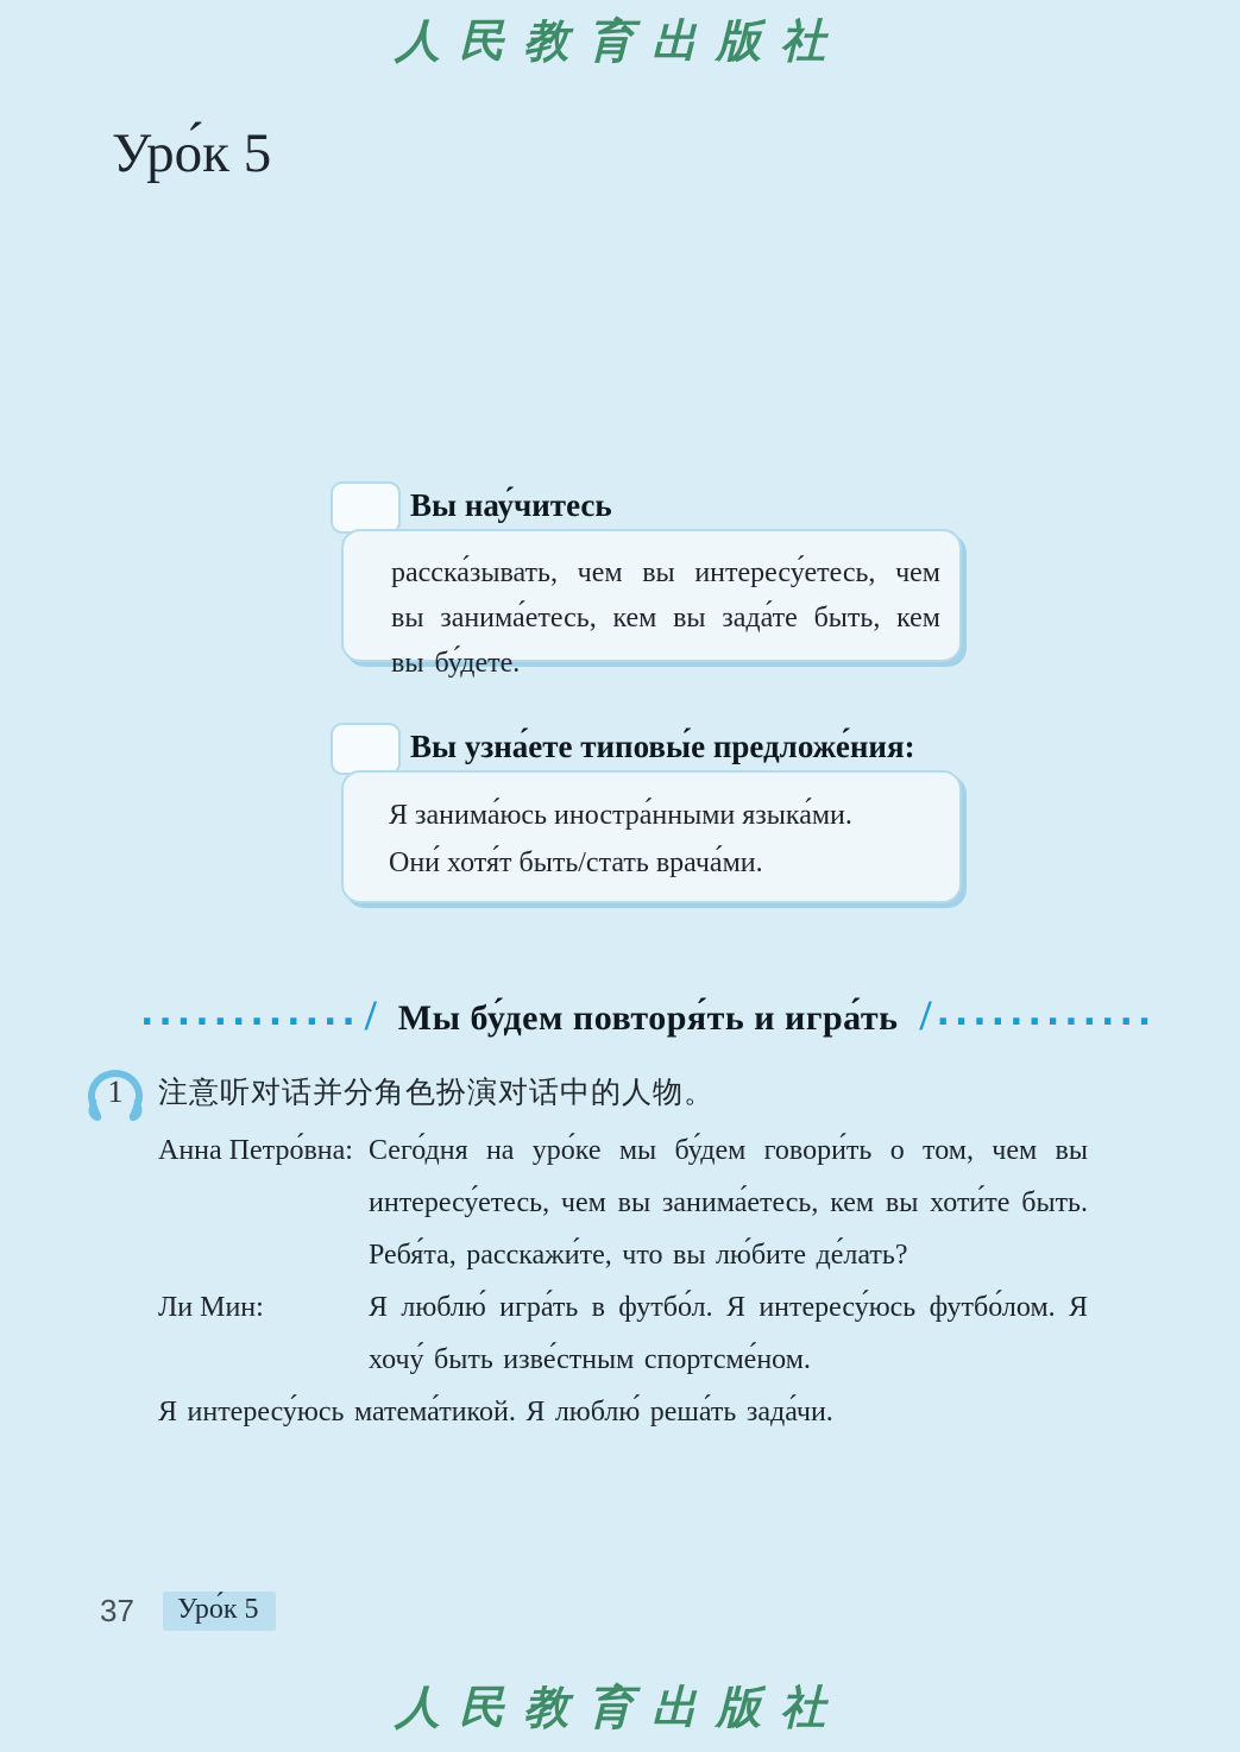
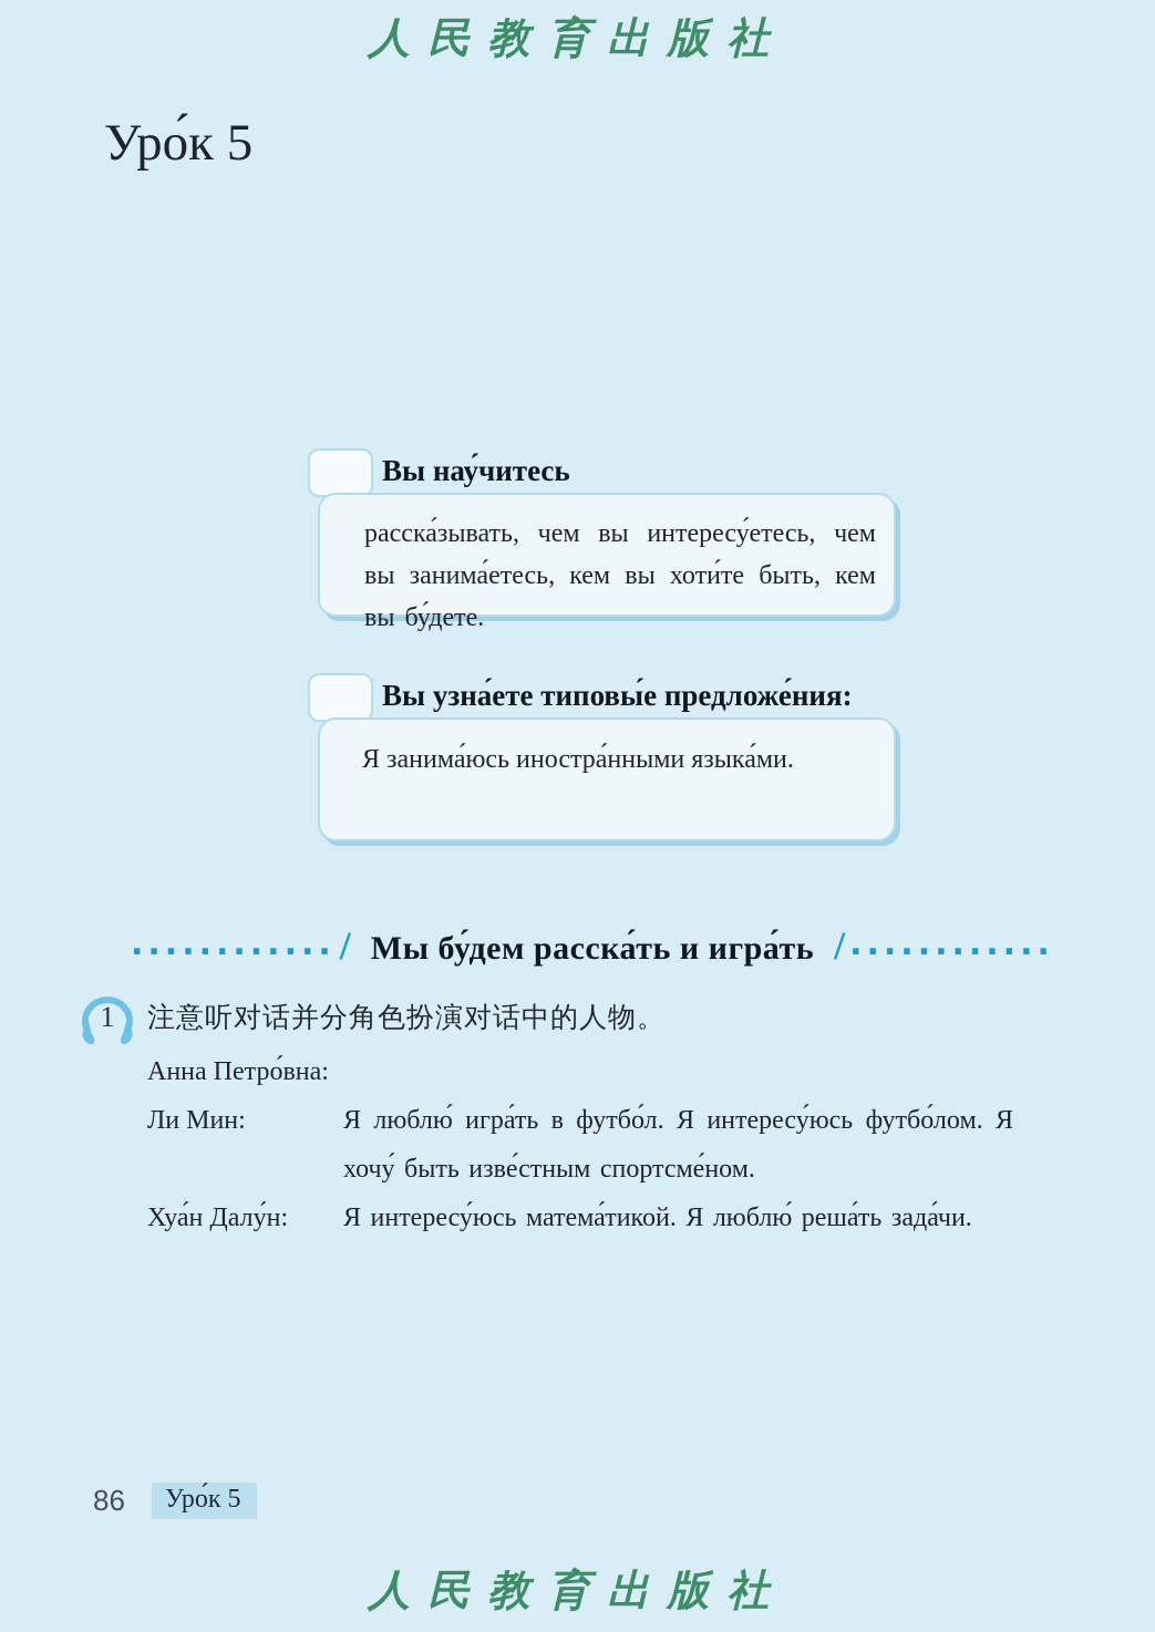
  人民教育出版社
  Уро́к 5
  Вы нау́читесь
- расска́зывать, чем вы интересу́етесь, чем вы занима́етесь, кем вы зада́те быть, кем вы бу́дете.
+ расска́зывать, чем вы интересу́етесь, чем вы занима́етесь, кем вы хоти́те быть, кем вы бу́дете.
  Вы узна́ете типовы́е предложе́ния:
  Я занима́юсь иностра́нными языка́ми.
- Они́ хотя́т быть/стать врача́ми.
  ............
  /
- Мы бу́дем повторя́ть и игра́ть
+ Мы бу́дем расска́ть и игра́ть
  /
  ............
  1
  注意听对话并分角色扮演对话中的人物。
  Анна Петро́вна:
- Сего́дня на уро́ке мы бу́дем говори́ть о том, чем вы интересу́етесь, чем вы занима́етесь, кем вы хоти́те быть. Ребя́та, расскажи́те, что вы лю́бите де́лать?
  Ли Мин:
  Я люблю́ игра́ть в футбо́л. Я интересу́юсь футбо́лом. Я хочу́ быть изве́стным спортсме́ном.
+ Хуа́н Далу́н:
  Я интересу́юсь матема́тикой. Я люблю́ реша́ть зада́чи.
- 37
+ 86
  Уро́к 5
  人民教育出版社
